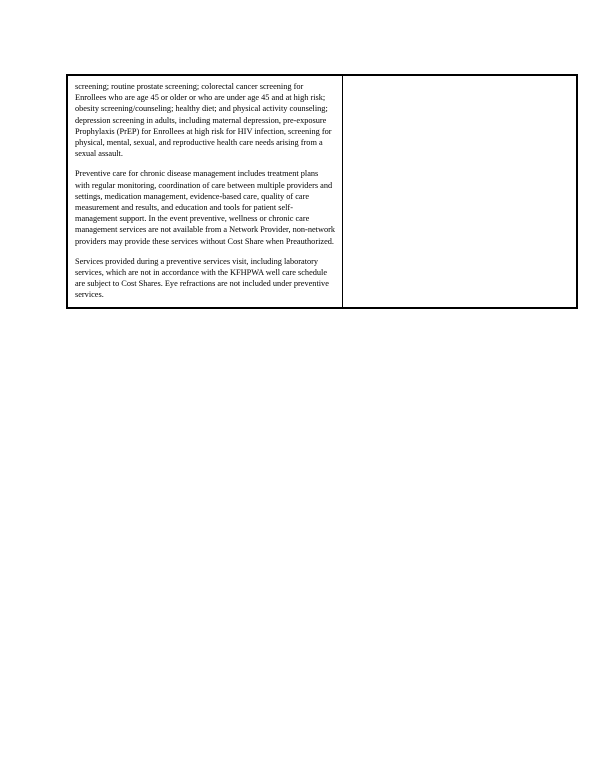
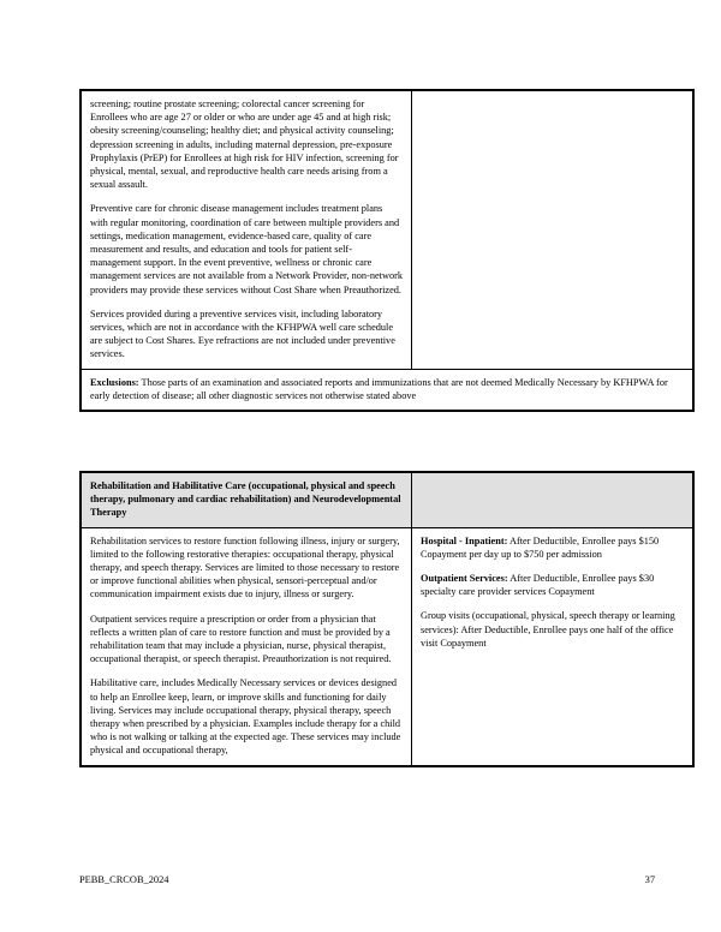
- screening; routine prostate screening; colorectal cancer screening for Enrollees who are age 45 or older or who are under age 45 and at high risk; obesity screening/counseling; healthy diet; and physical activity counseling; depression screening in adults, including maternal depression, pre-exposure Prophylaxis (PrEP) for Enrollees at high risk for HIV infection, screening for physical, mental, sexual, and reproductive health care needs arising from a sexual assault. Preventive care for chronic disease management includes treatment plans with regular monitoring, coordination of care between multiple providers and settings, medication management, evidence-based care, quality of care measurement and results, and education and tools for patient self-management support. In the event preventive, wellness or chronic care management services are not available from a Network Provider, non-network providers may provide these services without Cost Share when Preauthorized. Services provided during a preventive services visit, including laboratory services, which are not in accordance with the KFHPWA well care schedule are subject to Cost Shares. Eye refractions are not included under preventive services.
+ screening; routine prostate screening; colorectal cancer screening for Enrollees who are age 27 or older or who are under age 45 and at high risk; obesity screening/counseling; healthy diet; and physical activity counseling; depression screening in adults, including maternal depression, pre-exposure Prophylaxis (PrEP) for Enrollees at high risk for HIV infection, screening for physical, mental, sexual, and reproductive health care needs arising from a sexual assault. Preventive care for chronic disease management includes treatment plans with regular monitoring, coordination of care between multiple providers and settings, medication management, evidence-based care, quality of care measurement and results, and education and tools for patient self-management support. In the event preventive, wellness or chronic care management services are not available from a Network Provider, non-network providers may provide these services without Cost Share when Preauthorized. Services provided during a preventive services visit, including laboratory services, which are not in accordance with the KFHPWA well care schedule are subject to Cost Shares. Eye refractions are not included under preventive services.
+ Exclusions: Those parts of an examination and associated reports and immunizations that are not deemed Medically Necessary by KFHPWA for early detection of disease; all other diagnostic services not otherwise stated above
+ Rehabilitation and Habilitative Care (occupational, physical and speech therapy, pulmonary and cardiac rehabilitation) and Neurodevelopmental Therapy
+ Rehabilitation services to restore function following illness, injury or surgery, limited to the following restorative therapies: occupational therapy, physical therapy, and speech therapy. Services are limited to those necessary to restore or improve functional abilities when physical, sensori-perceptual and/or communication impairment exists due to injury, illness or surgery. Outpatient services require a prescription or order from a physician that reflects a written plan of care to restore function and must be provided by a rehabilitation team that may include a physician, nurse, physical therapist, occupational therapist, or speech therapist. Preauthorization is not required. Habilitative care, includes Medically Necessary services or devices designed to help an Enrollee keep, learn, or improve skills and functioning for daily living. Services may include occupational therapy, physical therapy, speech therapy when prescribed by a physician. Examples include therapy for a child who is not walking or talking at the expected age. These services may include physical and occupational therapy,	Hospital - Inpatient: After Deductible, Enrollee pays $150 Copayment per day up to $750 per admission Outpatient Services: After Deductible, Enrollee pays $30 specialty care provider services Copayment Group visits (occupational, physical, speech therapy or learning services): After Deductible, Enrollee pays one half of the office visit Copayment
+ PEBB_CRCOB_2024
+ 37
